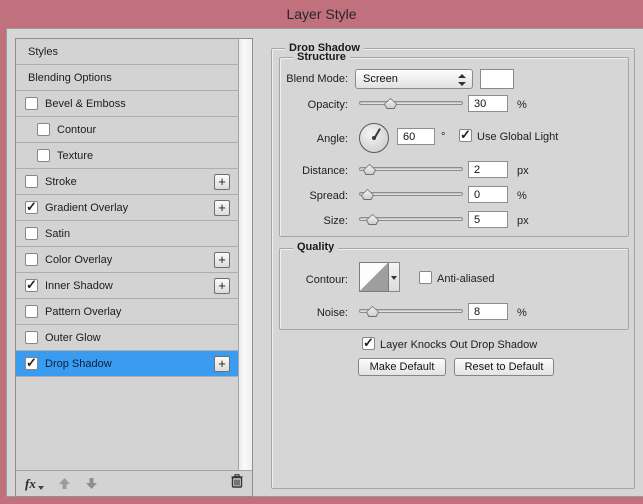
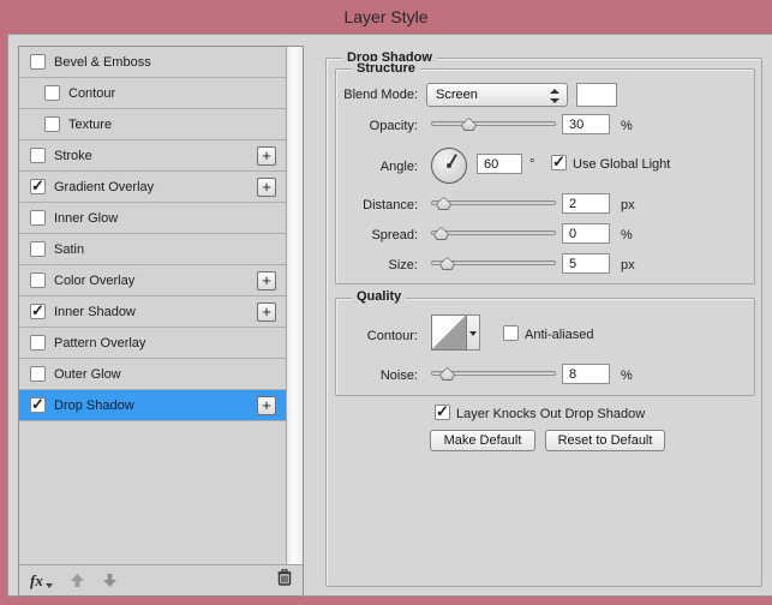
  Layer Style
- Styles
- Blending Options
  Bevel & Emboss
  Contour
  Texture
  Stroke
  +
  Gradient Overlay
  +
+ Inner Glow
  Satin
  Color Overlay
  +
  Inner Shadow
  +
  Pattern Overlay
  Outer Glow
  Drop Shadow
  +
  fx
  Drop Shadow
  Structure
  Blend Mode:
  Screen
  Opacity:
  30
  %
  Angle:
  60
  °
  Use Global Light
  Distance:
  2
  px
  Spread:
  0
  %
  Size:
  5
  px
  Quality
  Contour:
  Anti-aliased
  Noise:
  8
  %
  Layer Knocks Out Drop Shadow
  Make Default
  Reset to Default
